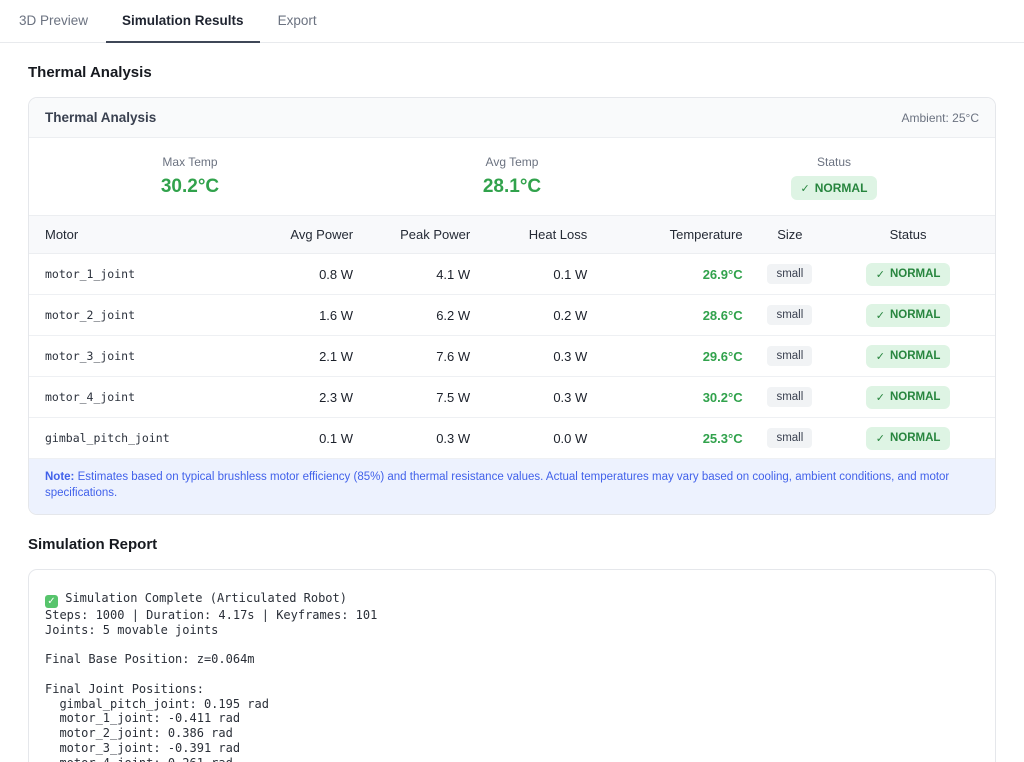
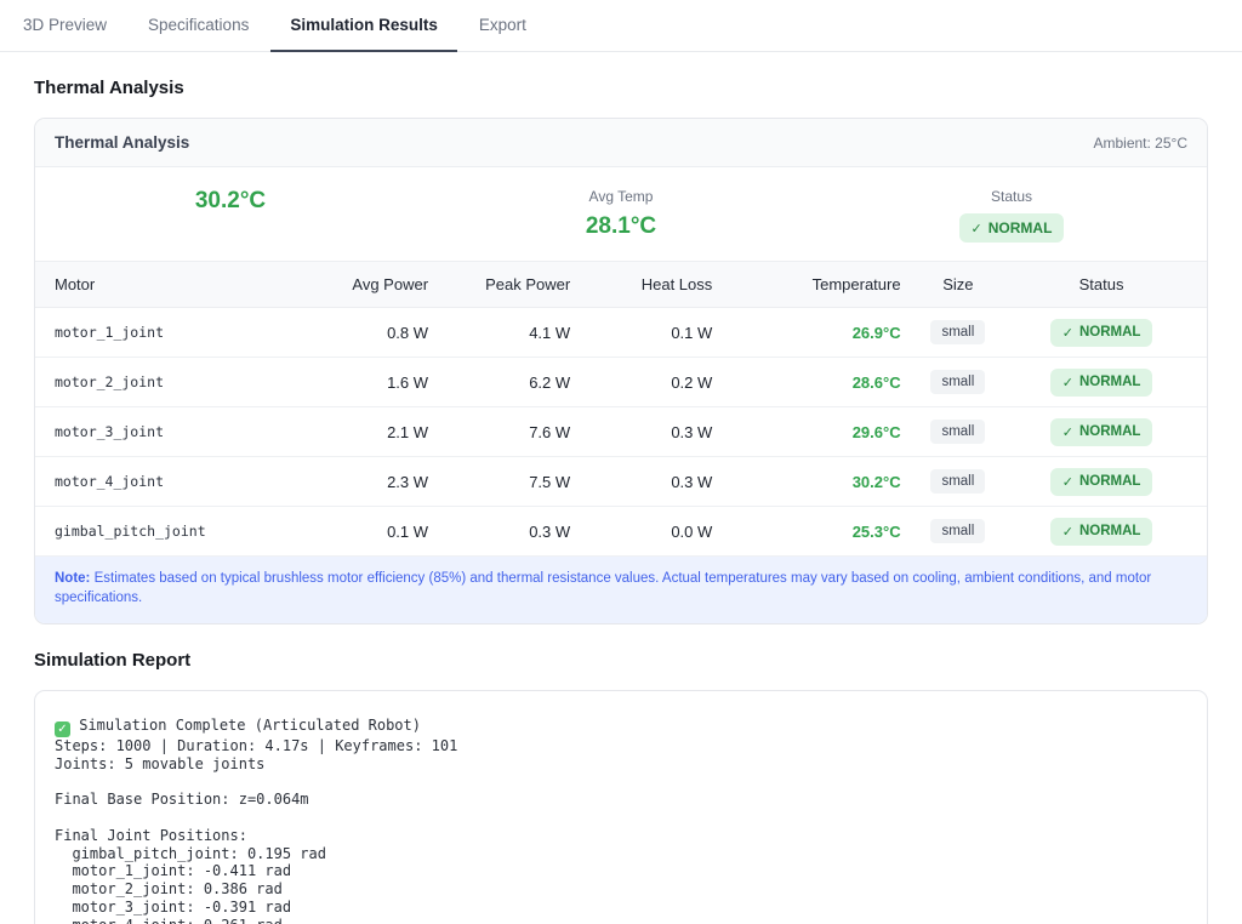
  3D Preview
+ Specifications
  Simulation Results
  Export
  Thermal Analysis
  Thermal Analysis
  Ambient: 25°C
- Max Temp
  30.2°C
  Avg Temp
  28.1°C
  Status
  ✓
  NORMAL
  Motor
  Avg Power
  Peak Power
  Heat Loss
  Temperature
  Size
  Status
  motor_1_joint
  0.8 W
  4.1 W
  0.1 W
  26.9°C
  small
  ✓
  NORMAL
  motor_2_joint
  1.6 W
  6.2 W
  0.2 W
  28.6°C
  small
  ✓
  NORMAL
  motor_3_joint
  2.1 W
  7.6 W
  0.3 W
  29.6°C
  small
  ✓
  NORMAL
  motor_4_joint
  2.3 W
  7.5 W
  0.3 W
  30.2°C
  small
  ✓
  NORMAL
  gimbal_pitch_joint
  0.1 W
  0.3 W
  0.0 W
  25.3°C
  small
  ✓
  NORMAL
  Note: Estimates based on typical brushless motor efficiency (85%) and thermal resistance values. Actual temperatures may vary based on cooling, ambient conditions, and motor specifications.
  Simulation Report
  ✓ Simulation Complete (Articulated Robot)
  Steps: 1000 | Duration: 4.17s | Keyframes: 101
  Joints: 5 movable joints
  Final Base Position: z=0.064m
  Final Joint Positions:
  gimbal_pitch_joint: 0.195 rad
  motor_1_joint: -0.411 rad
  motor_2_joint: 0.386 rad
  motor_3_joint: -0.391 rad
